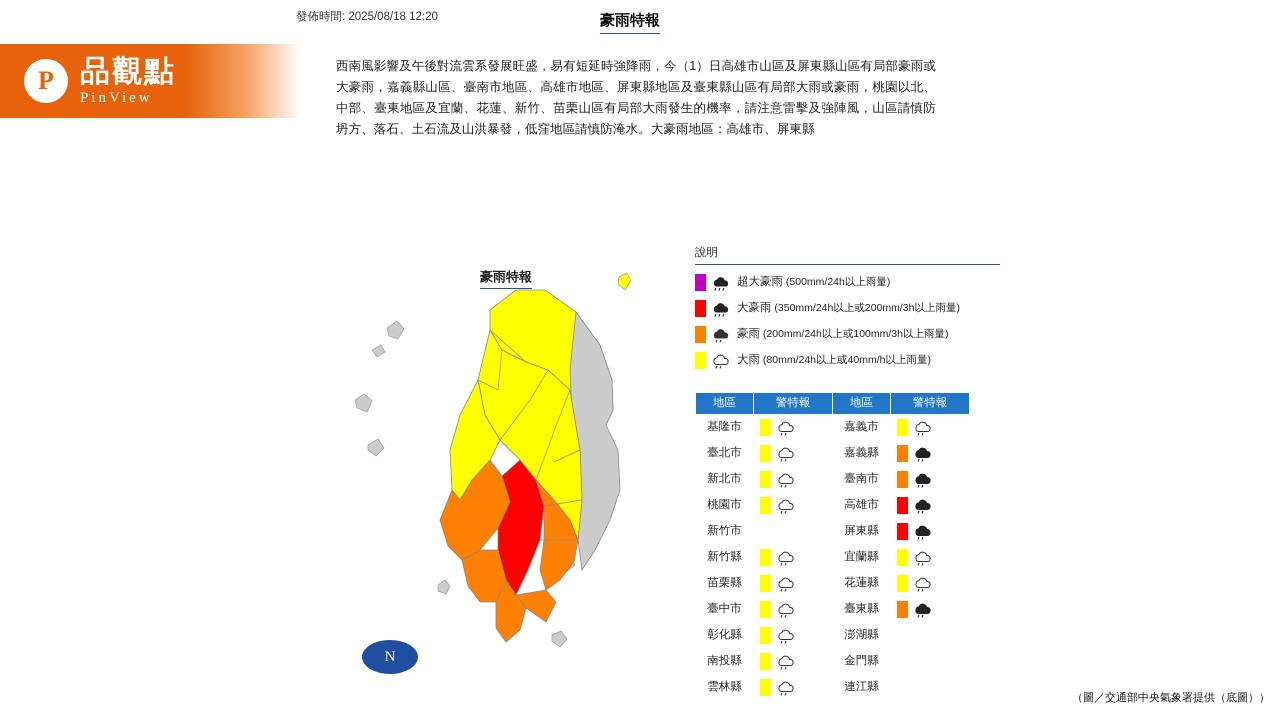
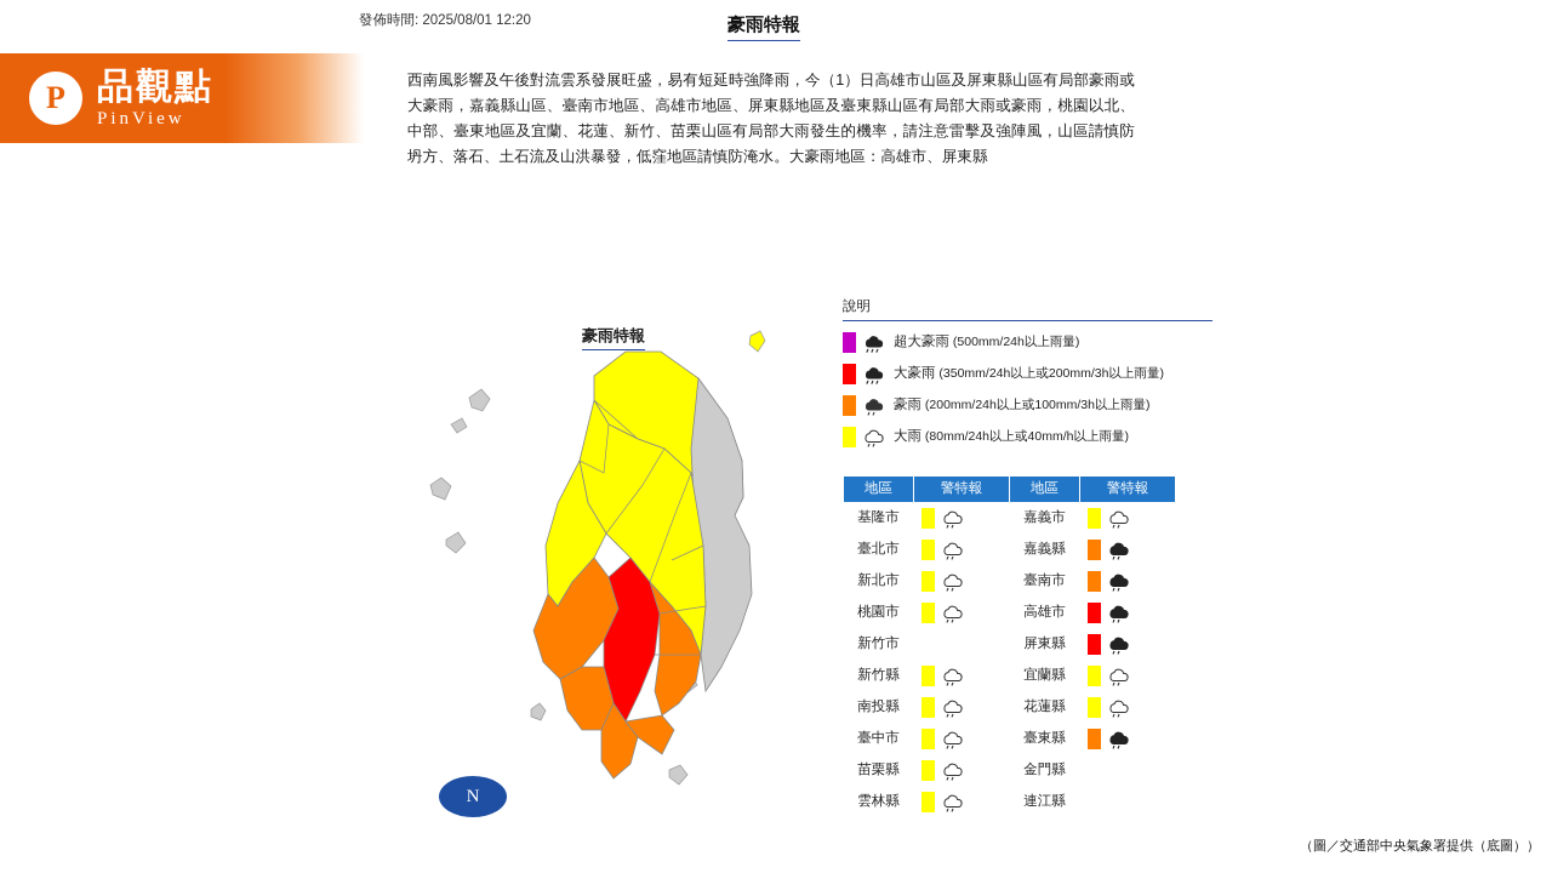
  P
  品觀點
  PinView
- 發佈時間: 2025/08/18 12:20
+ 發佈時間: 2025/08/01 12:20
  豪雨特報
  西南風影響及午後對流雲系發展旺盛，易有短延時強降雨，今（1）日高雄市山區及屏東縣山區有局部豪雨或大豪雨，嘉義縣山區、臺南市地區、高雄市地區、屏東縣地區及臺東縣山區有局部大雨或豪雨，桃園以北、中部、臺東地區及宜蘭、花蓮、新竹、苗栗山區有局部大雨發生的機率，請注意雷擊及強陣風，山區請慎防坍方、落石、土石流及山洪暴發，低窪地區請慎防淹水。大豪雨地區：高雄市、屏東縣
  豪雨特報
  N
  說明
  超大豪雨 (500mm/24h以上雨量)
  大豪雨 (350mm/24h以上或200mm/3h以上雨量)
  豪雨 (200mm/24h以上或100mm/3h以上雨量)
  大雨 (80mm/24h以上或40mm/h以上雨量)
  地區	警特報	地區	警特報
  基隆市		嘉義市
  臺北市		嘉義縣
  新北市		臺南市
  桃園市		高雄市
  新竹市		屏東縣
  新竹縣		宜蘭縣
- 苗栗縣		花蓮縣
+ 南投縣		花蓮縣
  臺中市		臺東縣
- 彰化縣		澎湖縣
- 南投縣		金門縣
+ 苗栗縣		金門縣
  雲林縣		連江縣
  （圖／交通部中央氣象署提供（底圖））
